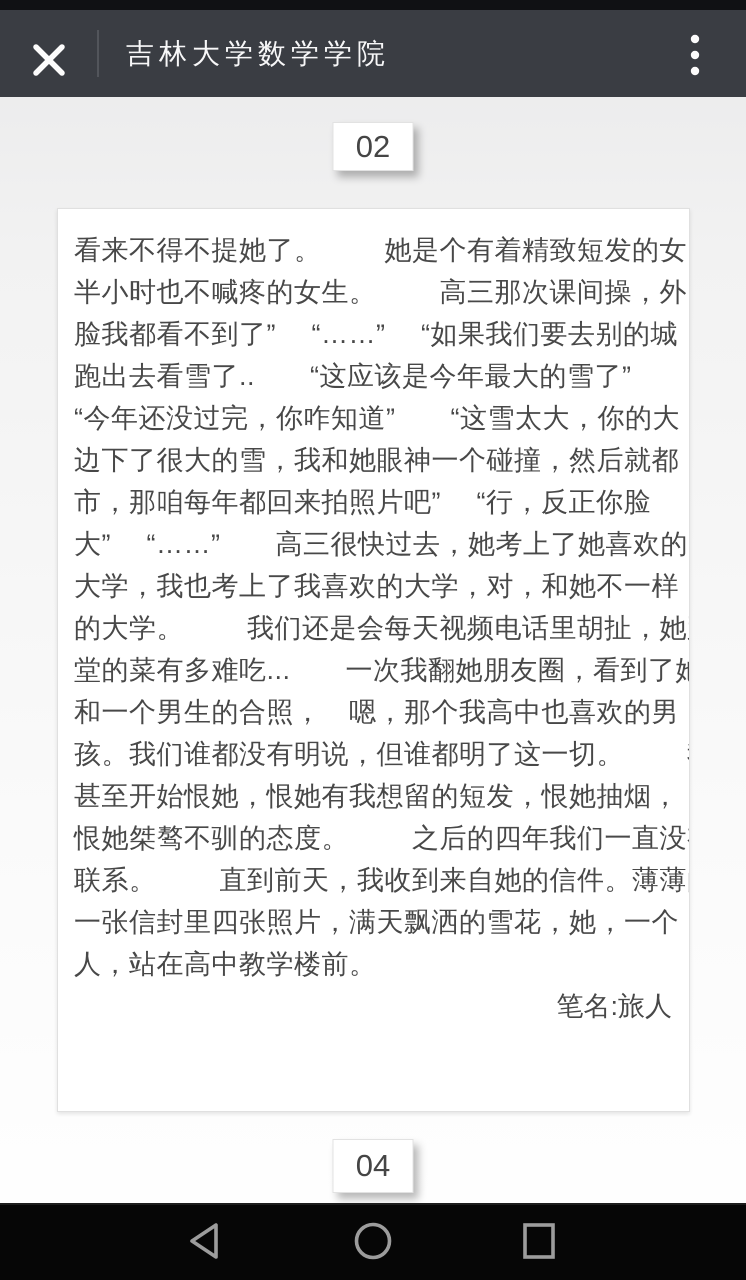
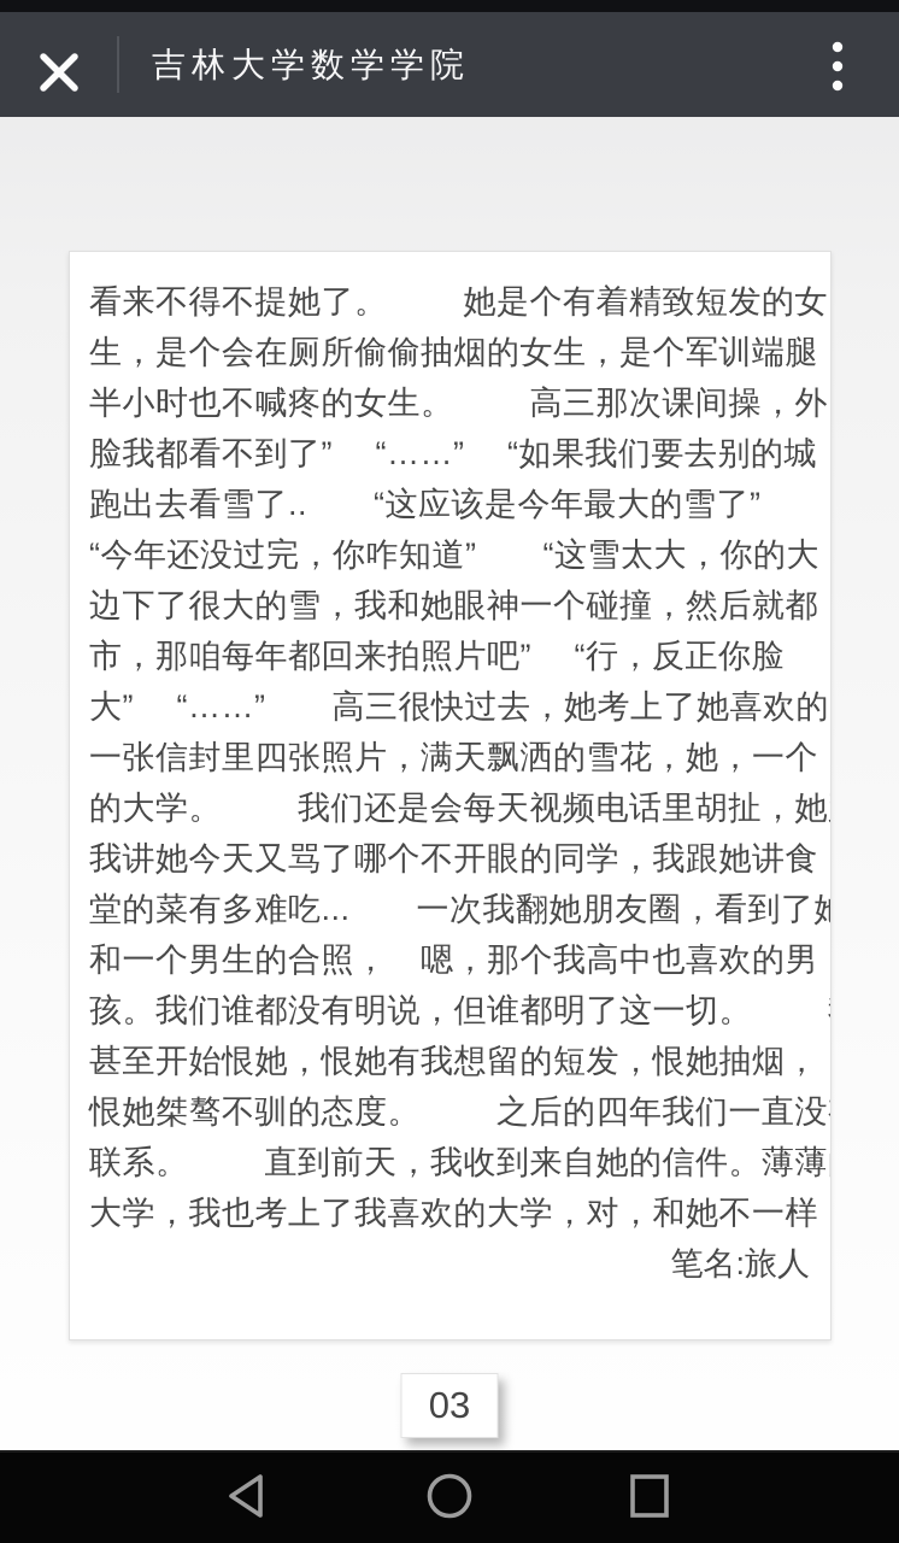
  吉林大学数学学院
- 02
  看来不得不提她了。 她是个有着精致短发的女
+ 生，是个会在厕所偷偷抽烟的女生，是个军训端腿
  半小时也不喊疼的女生。 高三那次课间操，外
  脸我都看不到了” “……” “如果我们要去别的城
  跑出去看雪了.. “这应该是今年最大的雪了”
  “今年还没过完，你咋知道” “这雪太大，你的大
  边下了很大的雪，我和她眼神一个碰撞，然后就都
  市，那咱每年都回来拍照片吧” “行，反正你脸
  大” “……” 高三很快过去，她考上了她喜欢的
- 大学，我也考上了我喜欢的大学，对，和她不一样
+ 一张信封里四张照片，满天飘洒的雪花，她，一个
  的大学。 我们还是会每天视频电话里胡扯，她
+ 我讲她今天又骂了哪个不开眼的同学，我跟她讲食
  堂的菜有多难吃... 一次我翻她朋友圈，看到了
  和一个男生的合照， 嗯，那个我高中也喜欢的男
  孩。我们谁都没有明说，但谁都明了这一切。
  甚至开始恨她，恨她有我想留的短发，恨她抽烟，
  恨她桀骜不驯的态度。 之后的四年我们一直没
  联系。 直到前天，我收到来自她的信件。薄薄
- 一张信封里四张照片，满天飘洒的雪花，她，一个
+ 大学，我也考上了我喜欢的大学，对，和她不一样
- 人，站在高中教学楼前。
  笔名:旅人
- 04
+ 03
